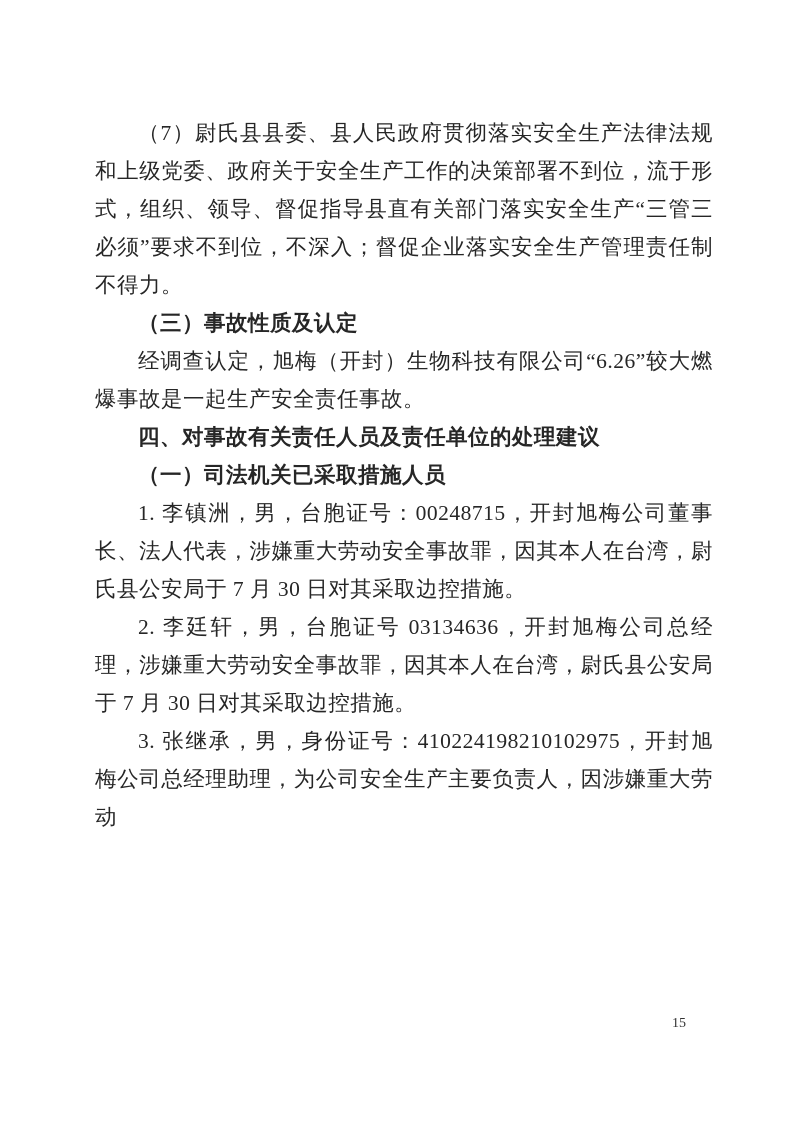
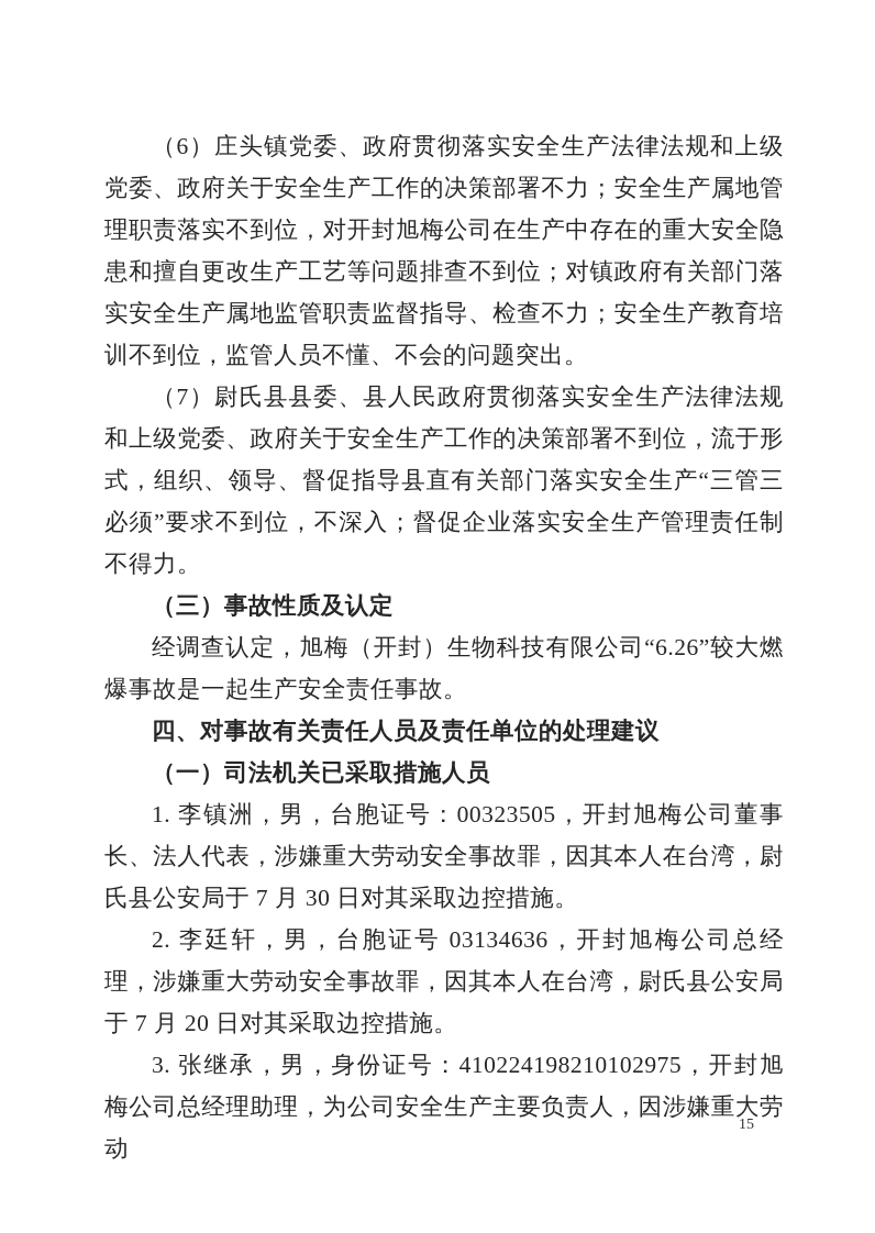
+ （6）庄头镇党委、政府贯彻落实安全生产法律法规和上级党委、政府关于安全生产工作的决策部署不力；安全生产属地管理职责落实不到位，对开封旭梅公司在生产中存在的重大安全隐患和擅自更改生产工艺等问题排查不到位；对镇政府有关部门落实安全生产属地监管职责监督指导、检查不力；安全生产教育培训不到位，监管人员不懂、不会的问题突出。
  （7）尉氏县县委、县人民政府贯彻落实安全生产法律法规和上级党委、政府关于安全生产工作的决策部署不到位，流于形式，组织、领导、督促指导县直有关部门落实安全生产“三管三必须”要求不到位，不深入；督促企业落实安全生产管理责任制不得力。
  （三）事故性质及认定
  经调查认定，旭梅（开封）生物科技有限公司“6.26”较大燃爆事故是一起生产安全责任事故。
  四、对事故有关责任人员及责任单位的处理建议
  （一）司法机关已采取措施人员
- 1. 李镇洲，男，台胞证号：00248715，开封旭梅公司董事长、法人代表，涉嫌重大劳动安全事故罪，因其本人在台湾，尉氏县公安局于 7 月 30 日对其采取边控措施。
+ 1. 李镇洲，男，台胞证号：00323505，开封旭梅公司董事长、法人代表，涉嫌重大劳动安全事故罪，因其本人在台湾，尉氏县公安局于 7 月 30 日对其采取边控措施。
- 2. 李廷轩，男，台胞证号 03134636，开封旭梅公司总经理，涉嫌重大劳动安全事故罪，因其本人在台湾，尉氏县公安局于 7 月 30 日对其采取边控措施。
+ 2. 李廷轩，男，台胞证号 03134636，开封旭梅公司总经理，涉嫌重大劳动安全事故罪，因其本人在台湾，尉氏县公安局于 7 月 20 日对其采取边控措施。
  3. 张继承，男，身份证号：410224198210102975，开封旭梅公司总经理助理，为公司安全生产主要负责人，因涉嫌重大劳动
  15
